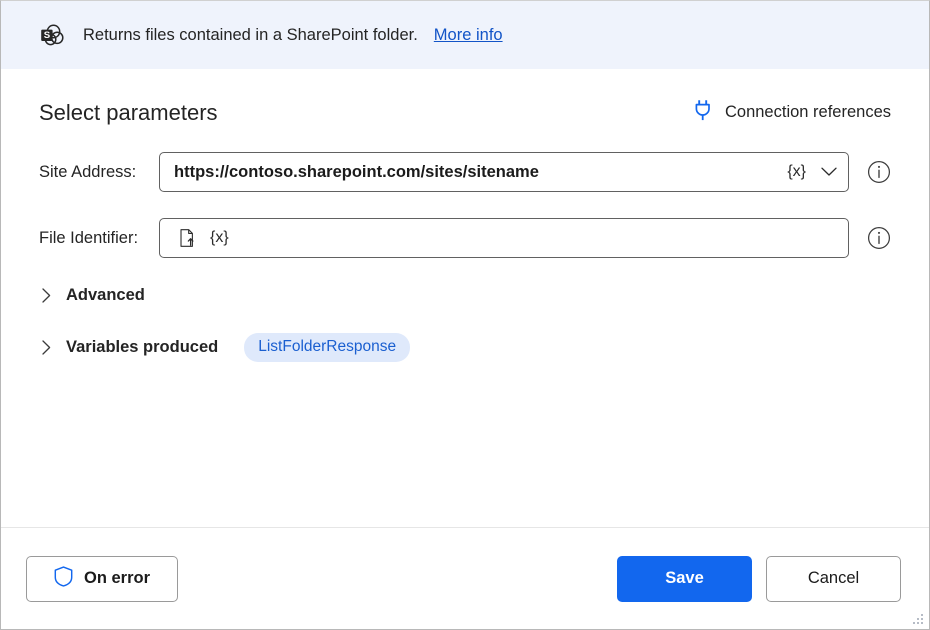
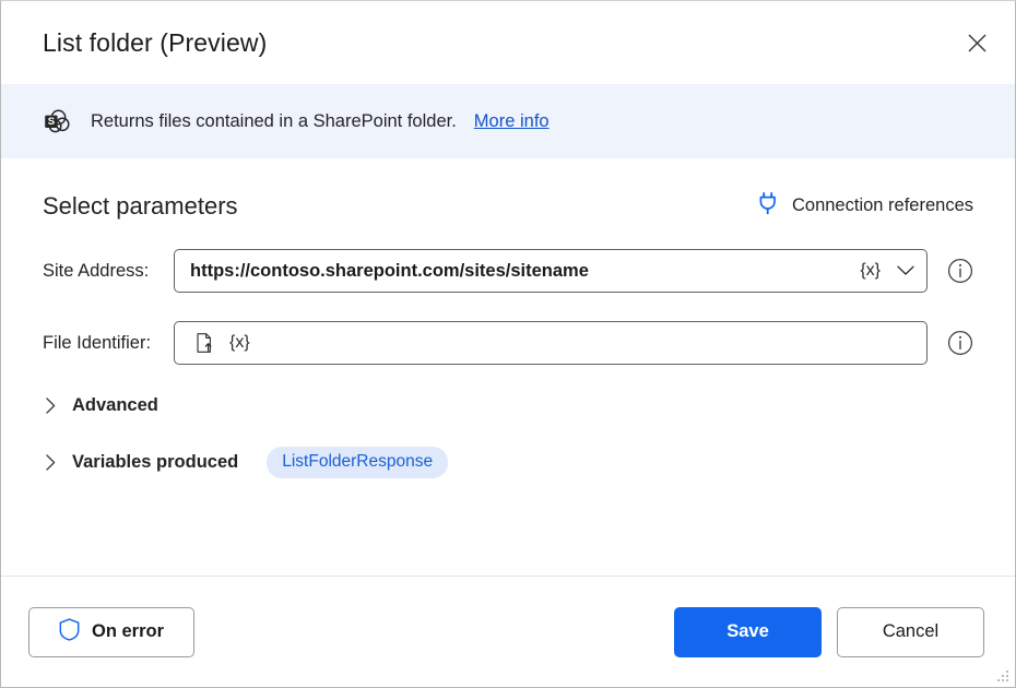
+ List folder (Preview)
  S
  Returns files contained in a SharePoint folder.
  More info
  Select parameters
  Connection references
  Site Address:
  https://contoso.sharepoint.com/sites/sitename
  {x}
  File Identifier:
  {x}
  Advanced
  Variables produced
  ListFolderResponse
  On error
  Save
  Cancel
